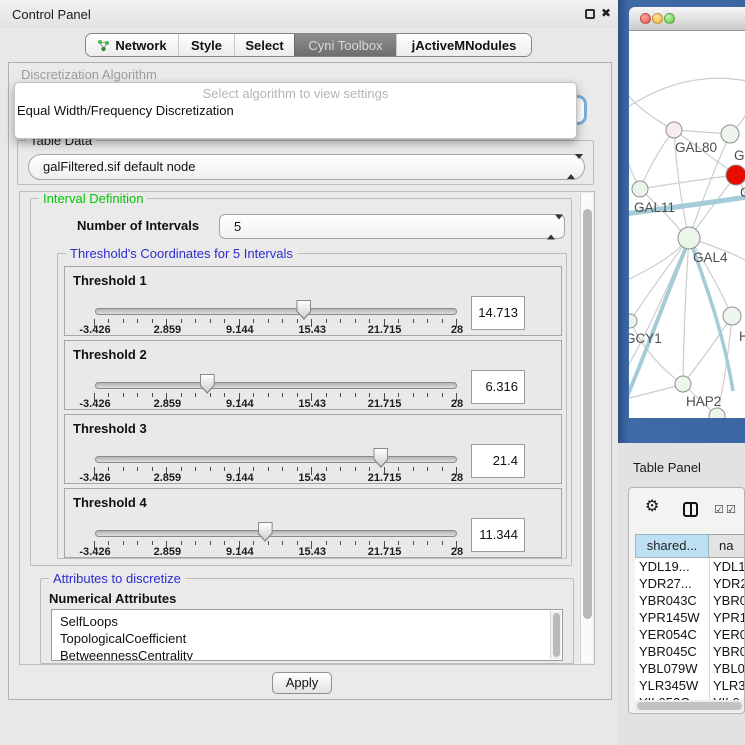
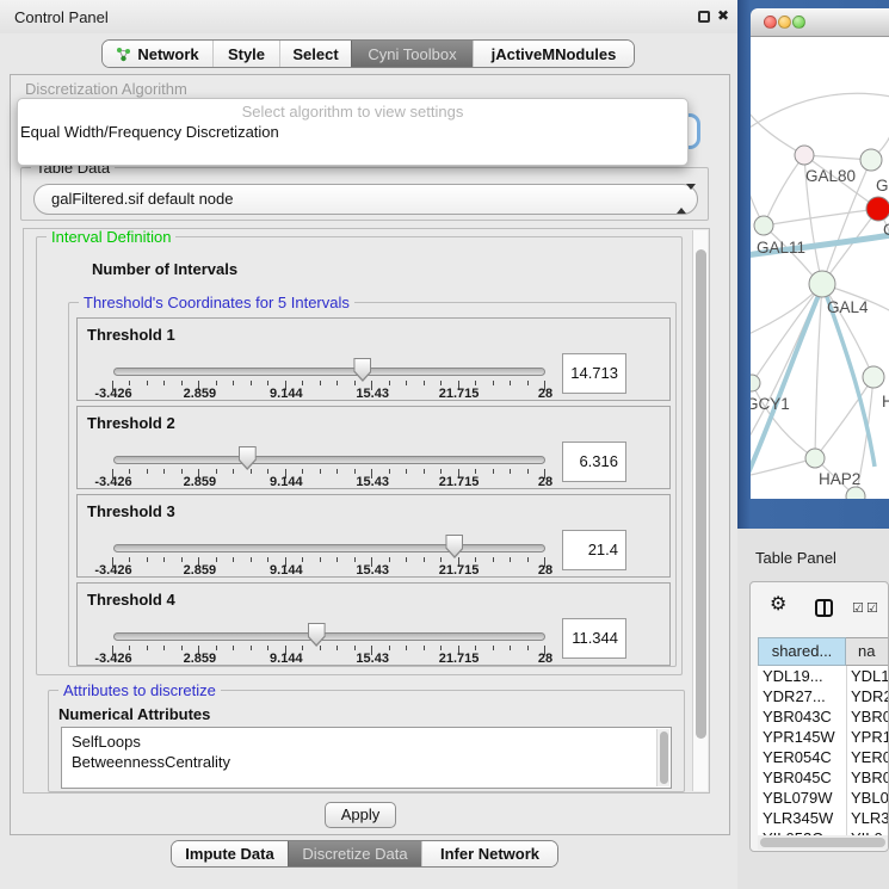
  Control Panel
  ✖
  Network
  Style
  Select
  Cyni Toolbox
  jActiveMNodules
  Discretization Algorithm
  Select algorithm to view settings
  Equal Width/Frequency Discretization
  Table Data
  galFiltered.sif default node
  Interval Definition
  Number of Intervals
- 5
  Threshold's Coordinates for 5 Intervals
  Threshold 1
  -3.426
  2.859
  9.144
  15.43
  21.715
  28
  14.713
  Threshold 2
  -3.426
  2.859
  9.144
  15.43
  21.715
  28
  6.316
  Threshold 3
  -3.426
  2.859
  9.144
  15.43
  21.715
  28
  21.4
  Threshold 4
  -3.426
  2.859
  9.144
  15.43
  21.715
  28
  11.344
  Attributes to discretize
  Numerical Attributes
  SelfLoops
- TopologicalCoefficient
  BetweennessCentrality
  Apply
+ Impute Data
+ Discretize Data
+ Infer Network
  GAL80
  G
  GAL11
  GAL4
  GCY1
  H
  HAP2
  Table Panel
  ⚙
  ☑
  ☑
  shared...
  na
  YDL19...
  YDL1
  YDR27...
  YDR
  YBR043C
  YBR0
  YPR145W
  YPR1
  YER054C
  YER0
  YBR045C
  YBR0
  YBL079W
  YBL0
  YLR345W
  YLR3
